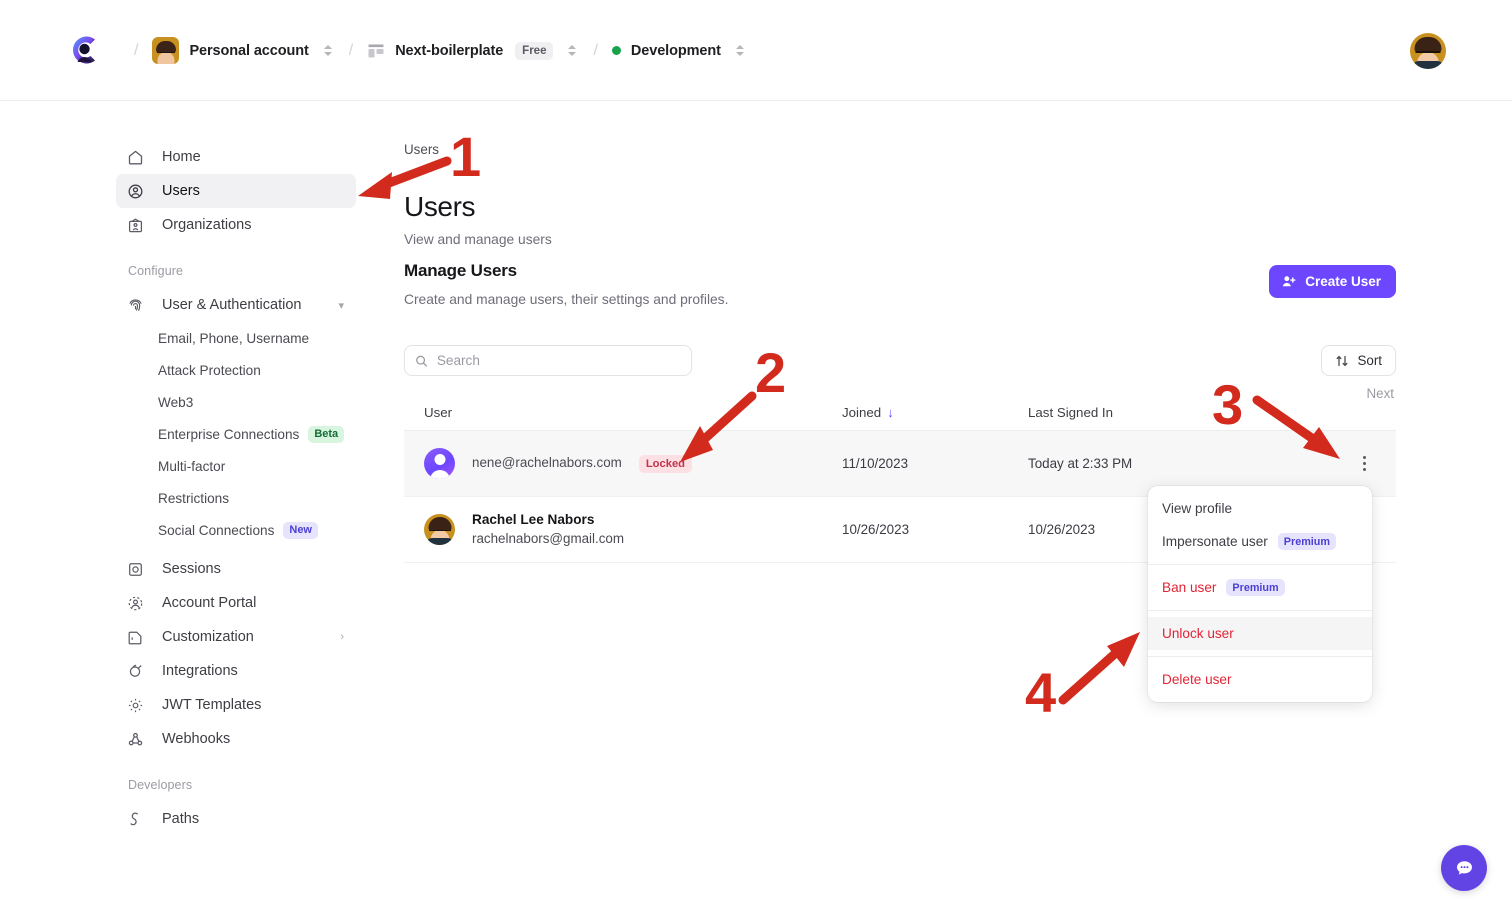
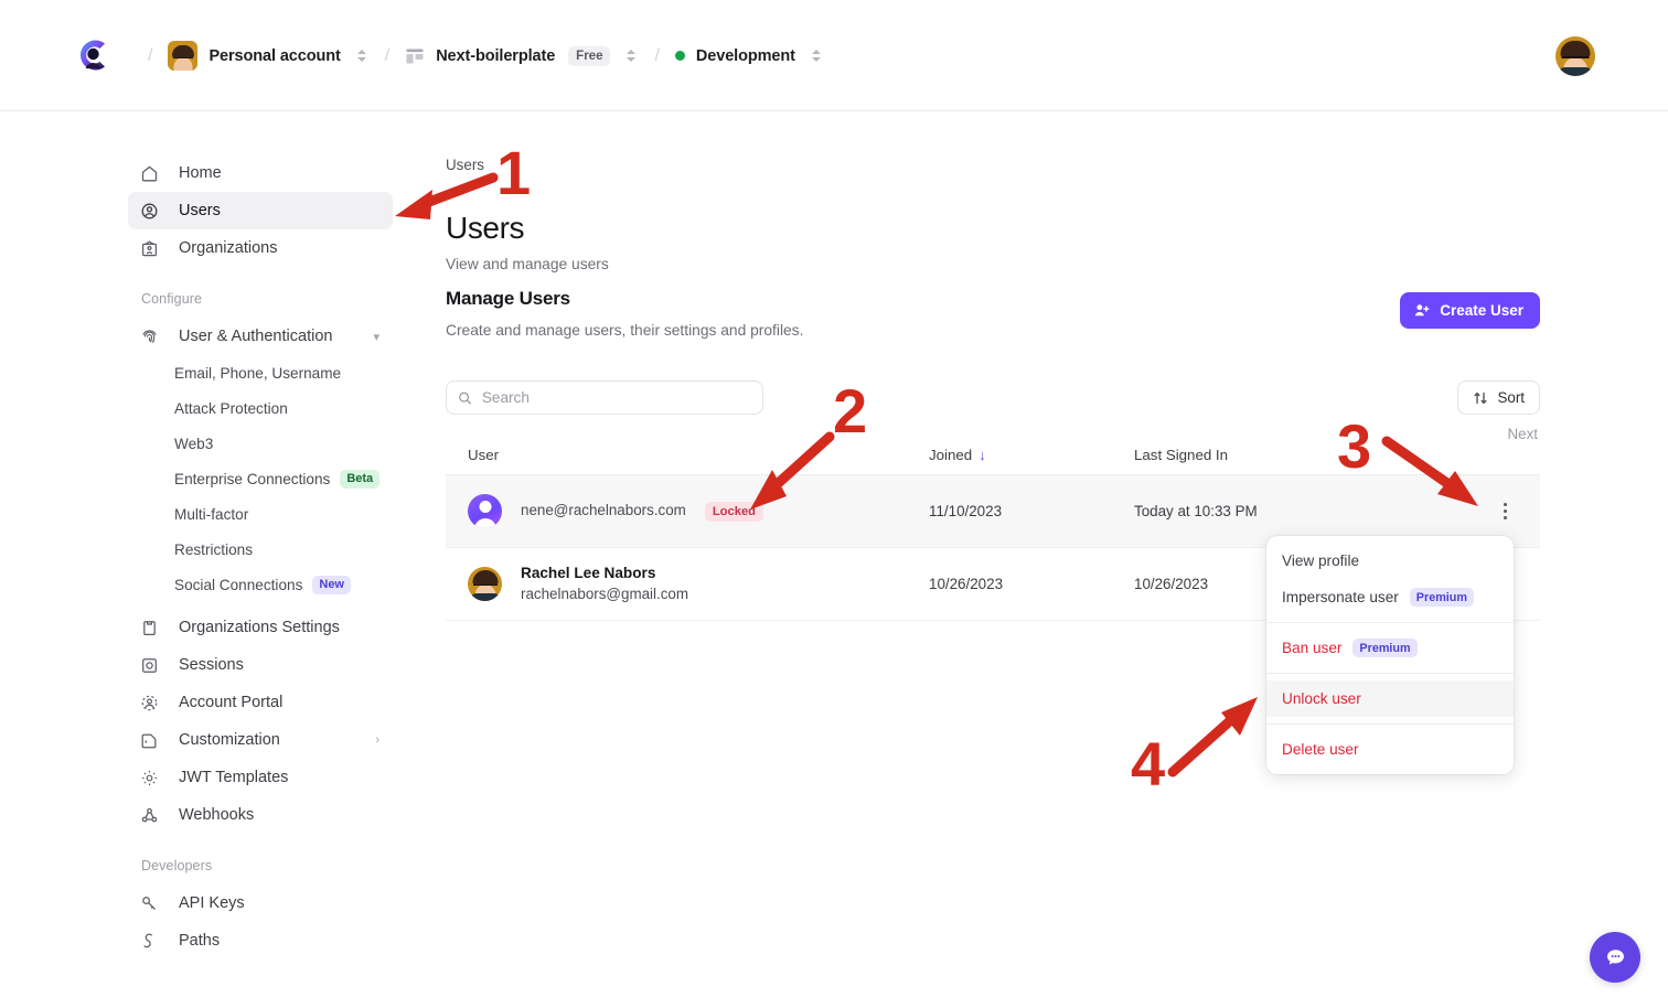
  /
  Personal account
  /
  Next-boilerplate
  Free
  /
  Development
  Home
  Users
  Organizations
  Configure
  User & Authentication
  ▾
  Email, Phone, Username
  Attack Protection
  Web3
  Enterprise Connections
  Beta
  Multi-factor
  Restrictions
  Social Connections
  New
+ Organizations Settings
  Sessions
  Account Portal
  Customization
  ›
- Integrations
  JWT Templates
  Webhooks
  Developers
+ API Keys
  Paths
  Users
  Users
  View and manage users
  Manage Users
  Create and manage users, their settings and profiles.
  Create User
  Search
  Sort
  Next
  User
  Joined
  ↓
  Last Signed In
  nene@rachelnabors.com
  Locked
  11/10/2023
- Today at 2:33 PM
+ Today at 10:33 PM
  Rachel Lee Nabors
  rachelnabors@gmail.com
  10/26/2023
  10/26/2023
  View profile
  Impersonate user
  Premium
  Ban user
  Premium
  Unlock user
  Delete user
  1
  2
  3
  4
